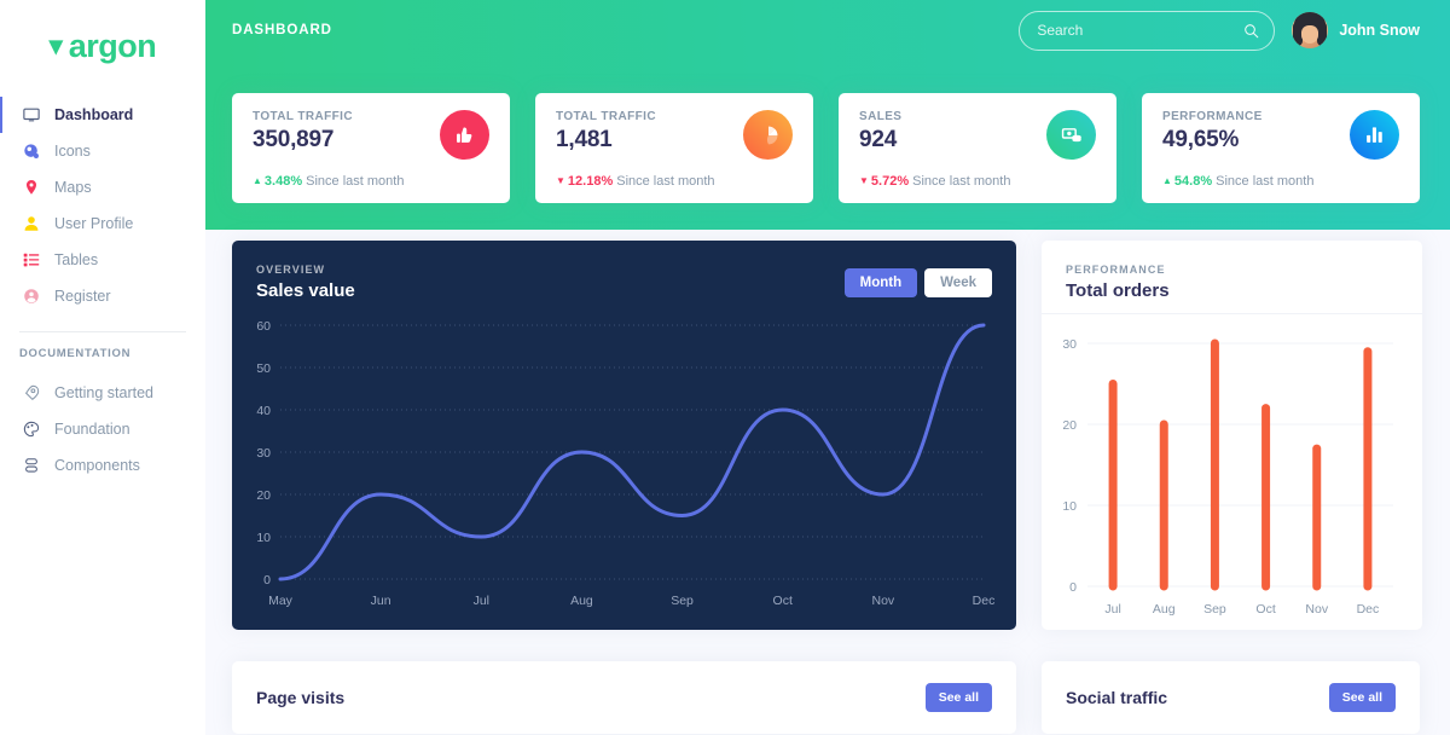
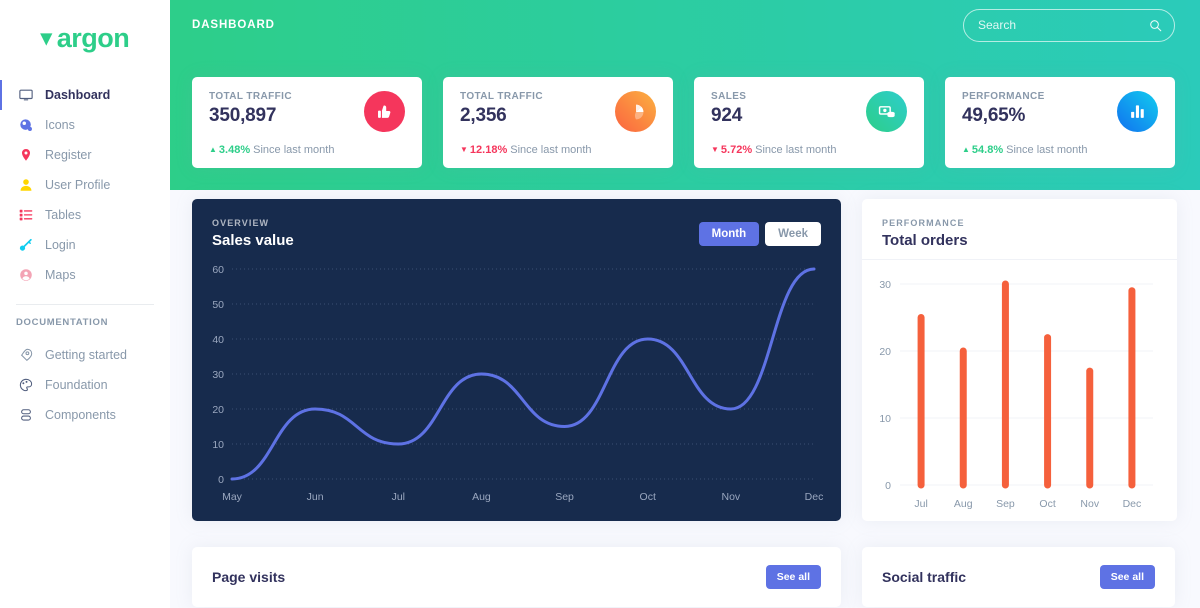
  ▾
  argon
  Dashboard
  Icons
- Maps
+ Register
  User Profile
  Tables
+ Login
- Register
+ Maps
  DOCUMENTATION
  Getting started
  Foundation
  Components
  DASHBOARD
  Search
- John Snow
  TOTAL TRAFFIC
  350,897
  ▲
  3.48%
  Since last month
  TOTAL TRAFFIC
- 1,481
+ 2,356
  ▼
  12.18%
  Since last month
  SALES
  924
  ▼
  5.72%
  Since last month
  PERFORMANCE
  49,65%
  ▲
  54.8%
  Since last month
  OVERVIEW
  Sales value
  Month
  Week
  0
  10
  20
  30
  40
  50
  60
  May
  Jun
  Jul
  Aug
  Sep
  Oct
  Nov
  Dec
  PERFORMANCE
  Total orders
  0
  10
  20
  30
  Jul
  Aug
  Sep
  Oct
  Nov
  Dec
  Page visits
  See all
  Social traffic
  See all
